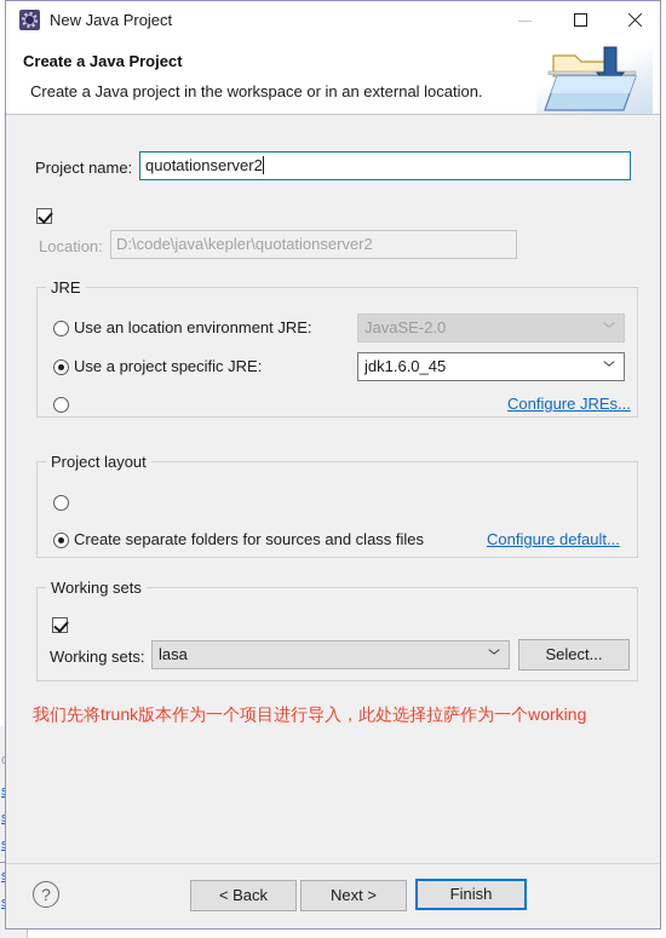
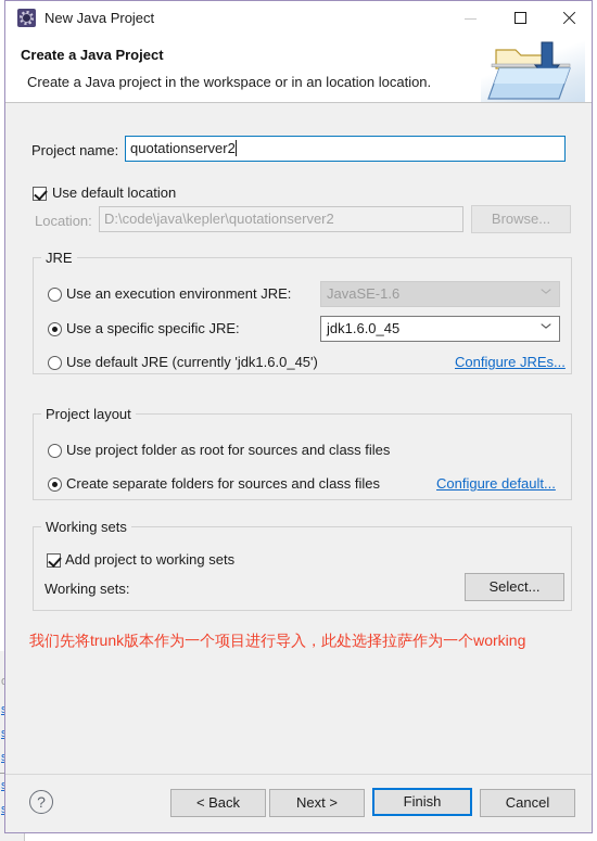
  New Java Project
  Create a Java Project
- Create a Java project in the workspace or in an external location.
+ Create a Java project in the workspace or in an location location.
  Project name:
  quotationserver2
+ Use default location
  Location:
  D:\code\java\kepler\quotationserver2
+ Browse...
  JRE
- Use an location environment JRE:
+ Use an execution environment JRE:
- JavaSE-2.0
+ JavaSE-1.6
- Use a project specific JRE:
+ Use a specific specific JRE:
  jdk1.6.0_45
+ Use default JRE (currently 'jdk1.6.0_45')
  Configure JREs...
  Project layout
+ Use project folder as root for sources and class files
  Create separate folders for sources and class files
  Configure default...
  Working sets
+ Add project to working sets
  Working sets:
- lasa
  Select...
  我们先将trunk版本作为一个项目进行导入，此处选择拉萨作为一个working
  ?
  < Back
  Next >
  Finish
+ Cancel
